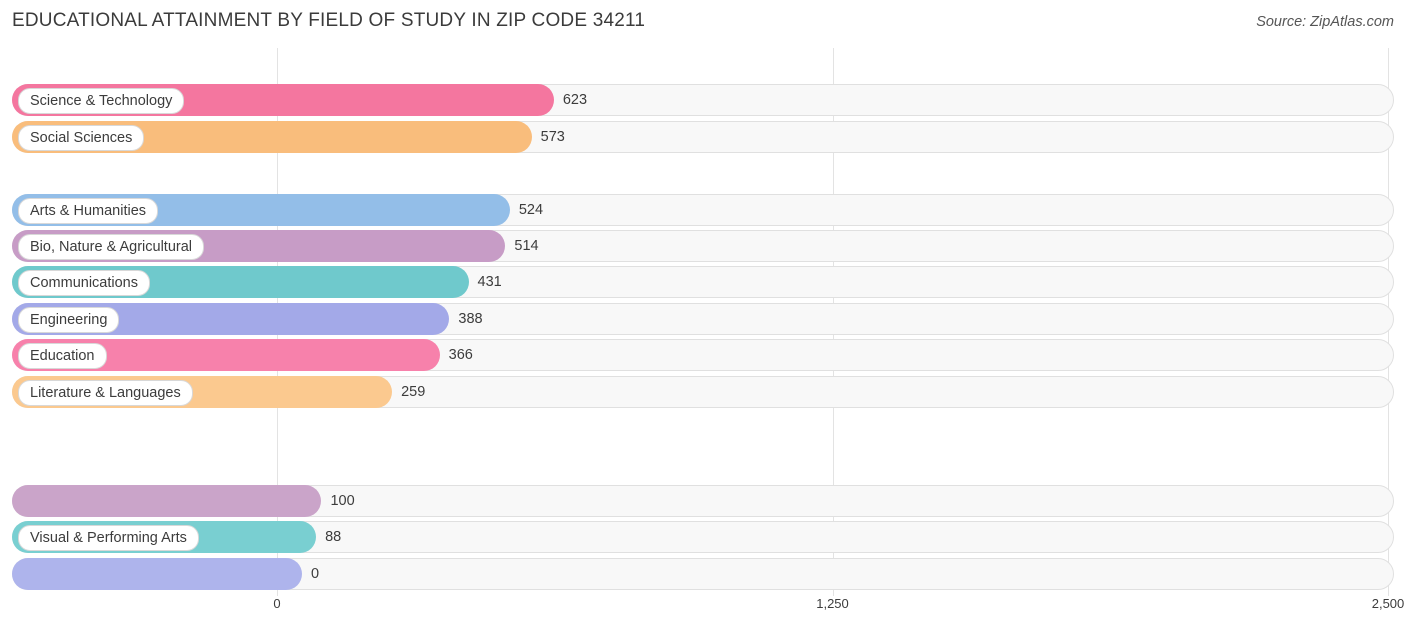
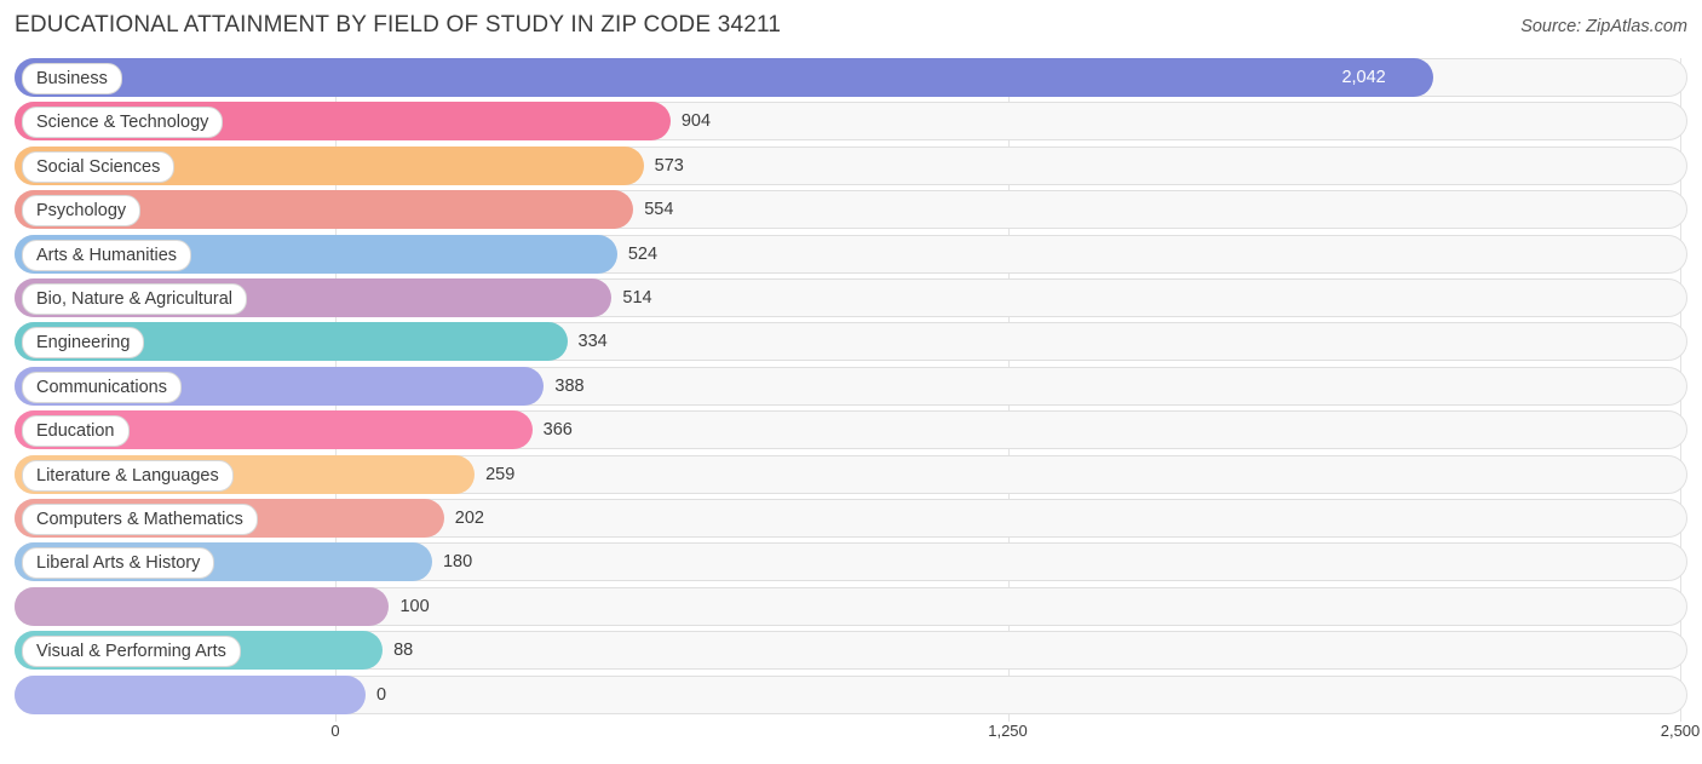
  EDUCATIONAL ATTAINMENT BY FIELD OF STUDY IN ZIP CODE 34211
  Source: ZipAtlas.com
+ 2,042
+ Business
- 623
+ 904
  Science & Technology
  573
  Social Sciences
+ 554
+ Psychology
  524
  Arts & Humanities
  514
  Bio, Nature & Agricultural
- 431
+ 334
- Communications
+ Engineering
  388
- Engineering
+ Communications
  366
  Education
  259
  Literature & Languages
+ 202
+ Computers & Mathematics
+ 180
+ Liberal Arts & History
  100
  88
  Visual & Performing Arts
  0
  0
  1,250
  2,500
